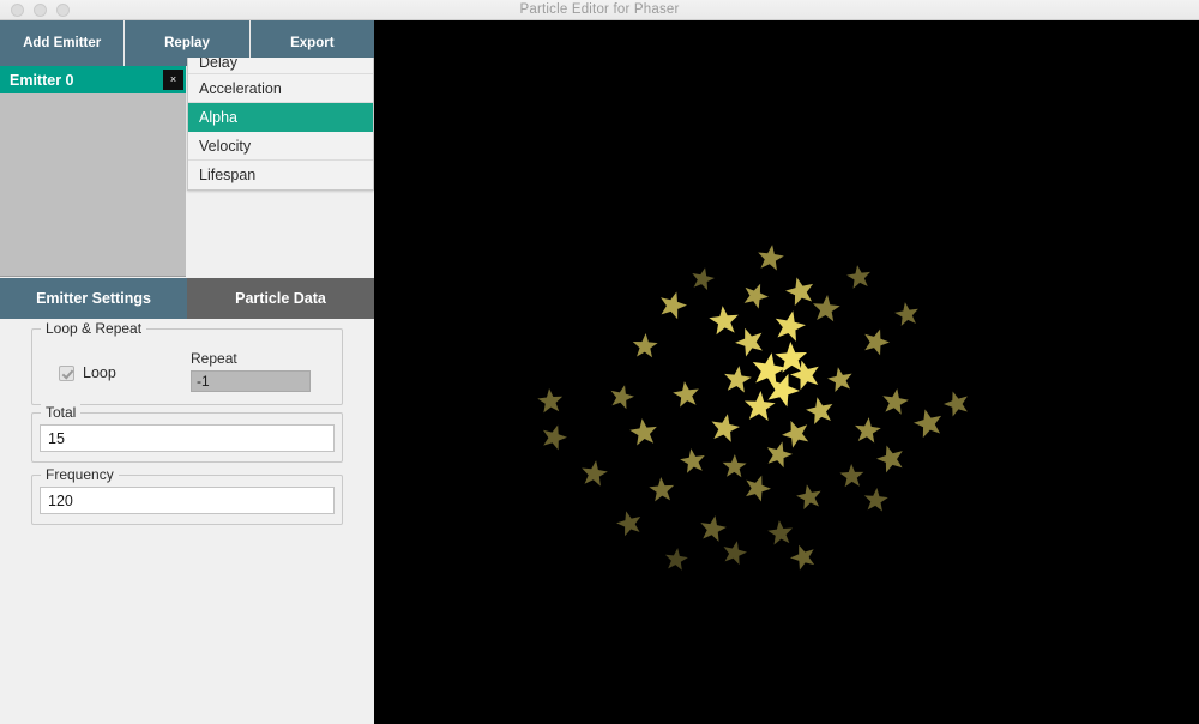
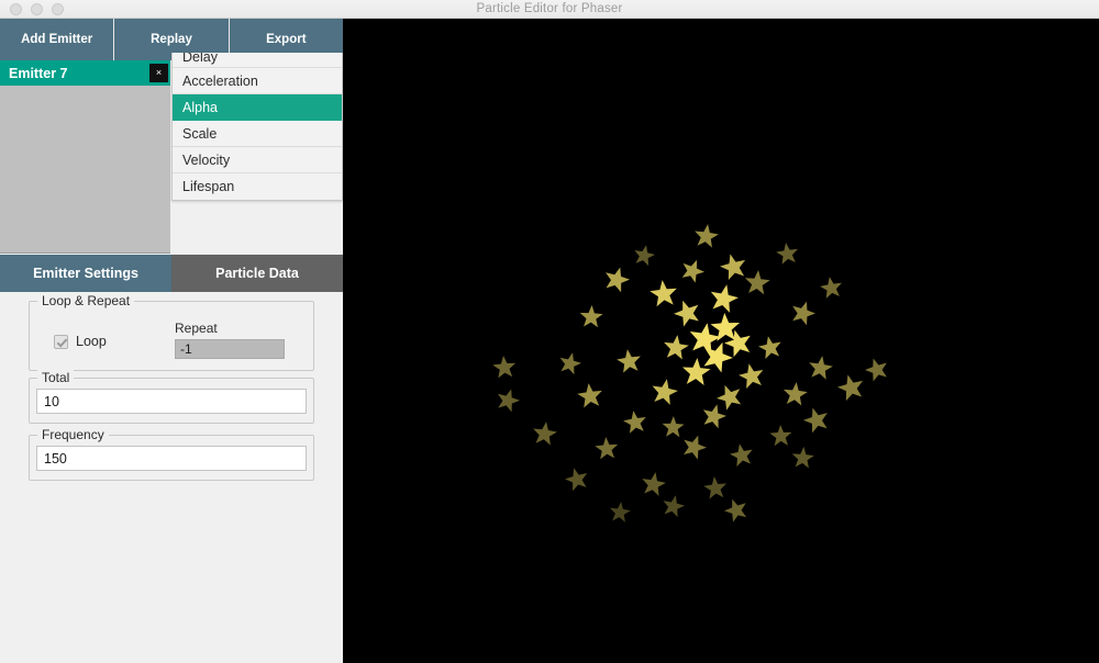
  Particle Editor for Phaser
  Add Emitter
  Replay
  Export
- Emitter 0
+ Emitter 7
  ×
  Delay
  Acceleration
  Alpha
+ Scale
  Velocity
  Lifespan
  Emitter Settings
  Particle Data
  Loop & Repeat
  Loop
  Repeat
  -1
  Total
- 15
+ 10
  Frequency
- 120
+ 150
